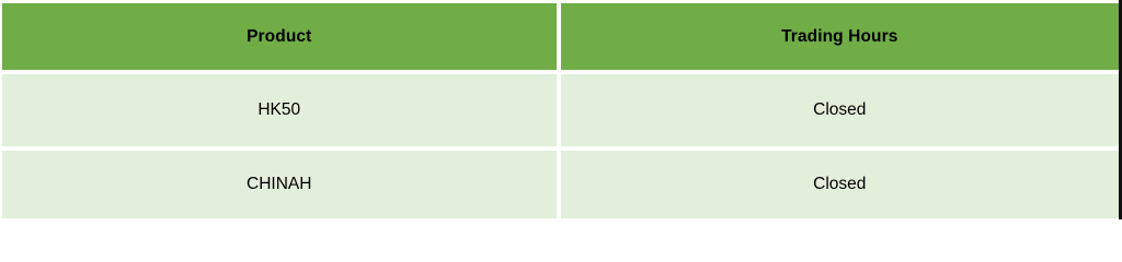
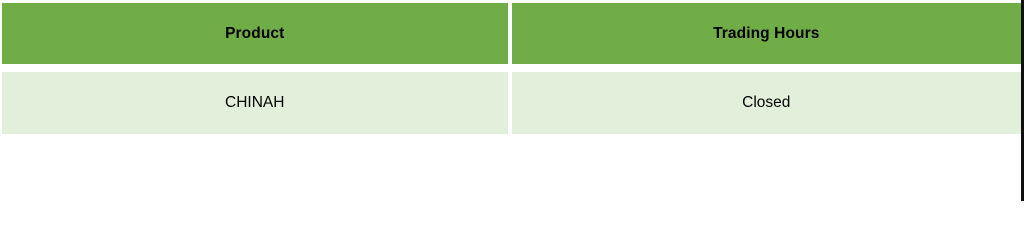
  Product	Trading Hours
- HK50	Closed
  CHINAH	Closed
